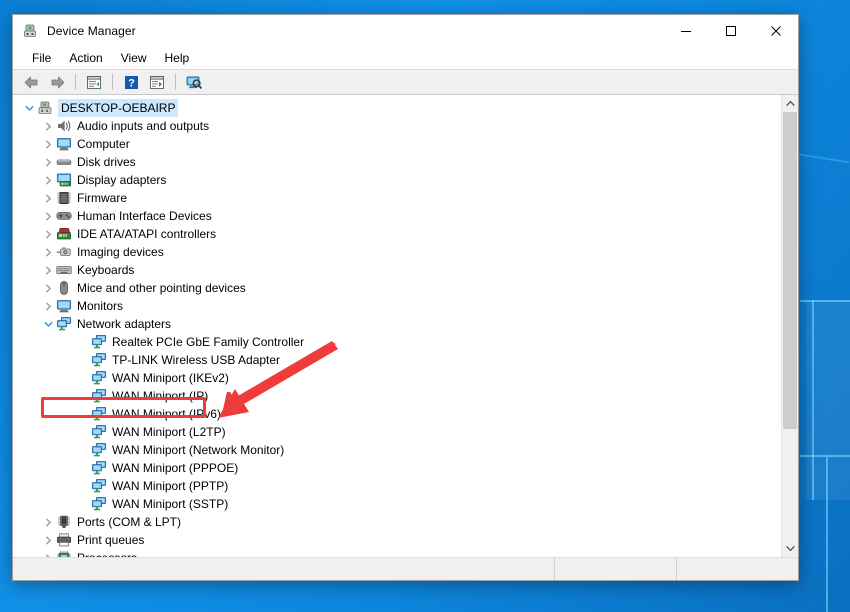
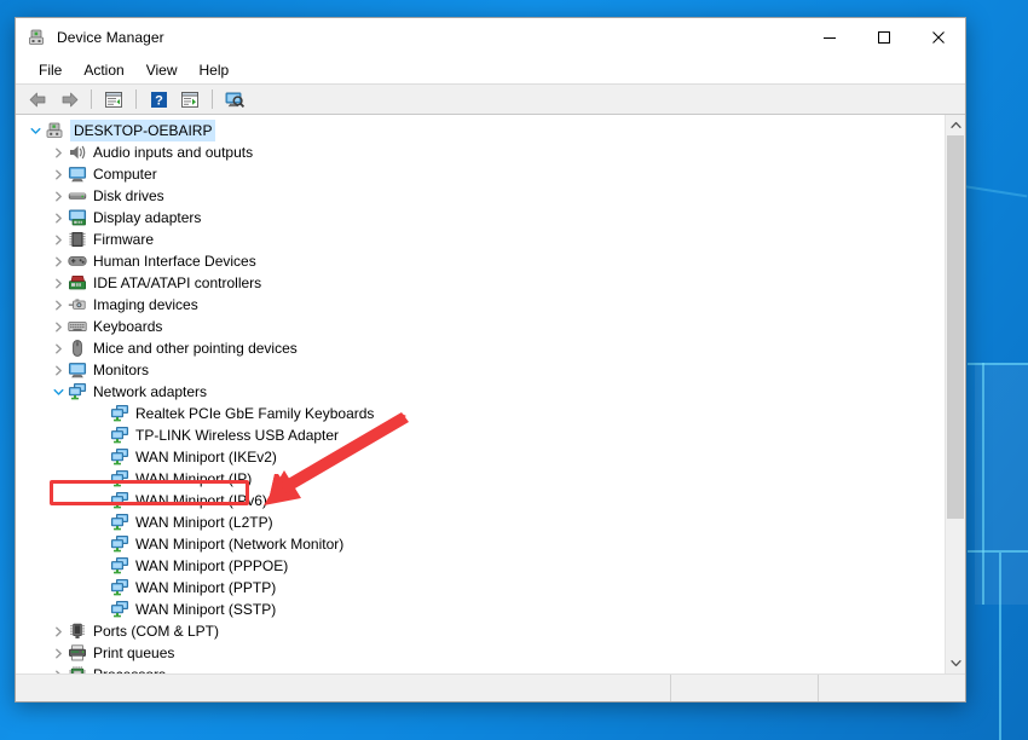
  Device Manager
  File
  Action
  View
  Help
  ?
  DESKTOP-OEBAIRP
  Audio inputs and outputs
  Computer
  Disk drives
  Display adapters
  Firmware
  Human Interface Devices
  IDE ATA/ATAPI controllers
  Imaging devices
  Keyboards
  Mice and other pointing devices
  Monitors
  Network adapters
- Realtek PCIe GbE Family Controller
+ Realtek PCIe GbE Family Keyboards
  TP-LINK Wireless USB Adapter
  WAN Miniport (IKEv2)
  WAN Miniport (IP)
  WAN Miniport (IPv6)
  WAN Miniport (L2TP)
  WAN Miniport (Network Monitor)
  WAN Miniport (PPPOE)
  WAN Miniport (PPTP)
  WAN Miniport (SSTP)
  Ports (COM & LPT)
  Print queues
